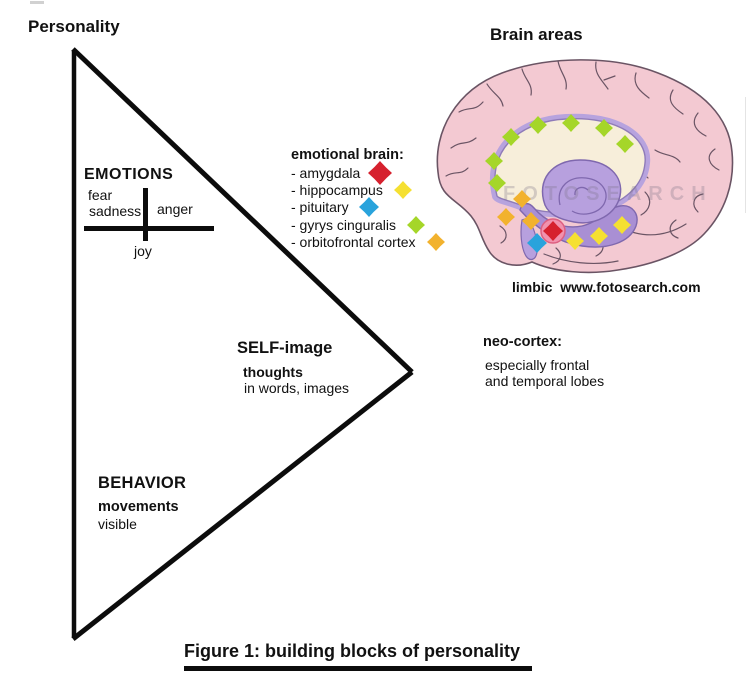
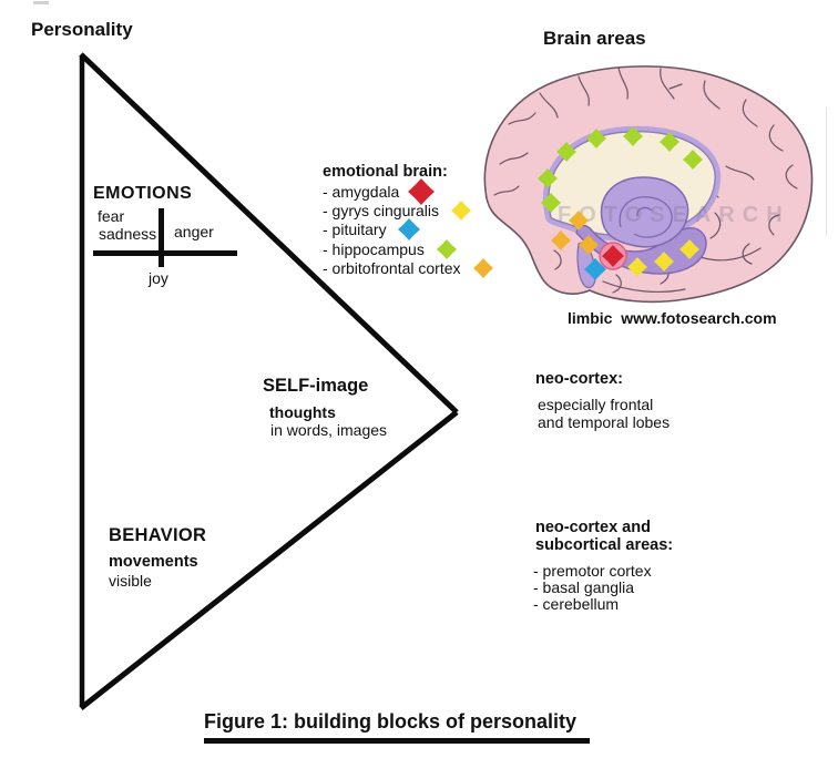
  FOTOSEARCH
  Personality
  Brain areas
  EMOTIONS
  fear
  sadness
  anger
  joy
  emotional brain:
  - amygdala
- - hippocampus
+ - gyrys cinguralis
  - pituitary
- - gyrys cinguralis
+ - hippocampus
  - orbitofrontal cortex
  SELF-image
  thoughts
  in words, images
  neo-cortex:
  especially frontal
  and temporal lobes
  BEHAVIOR
  movements
  visible
+ neo-cortex and
+ subcortical areas:
+ - premotor cortex
+ - basal ganglia
+ - cerebellum
  limbic www.fotosearch.com
  Figure 1: building blocks of personality
